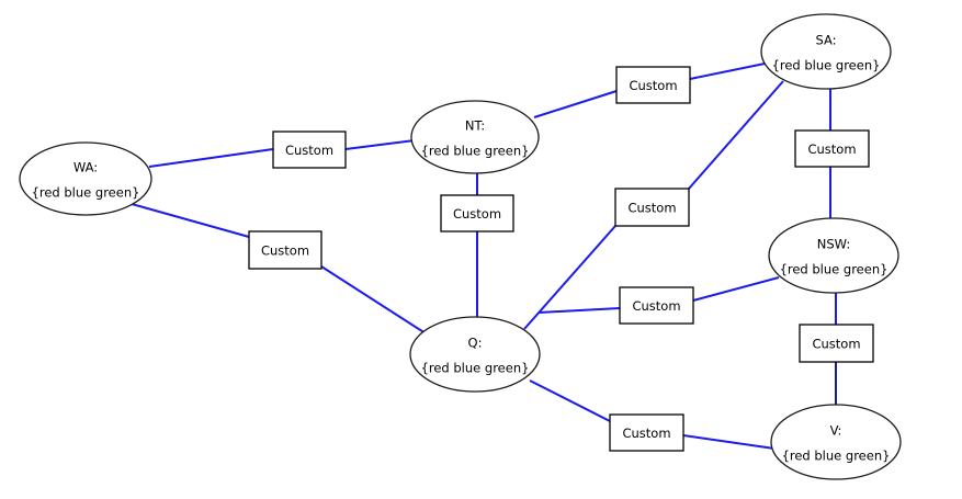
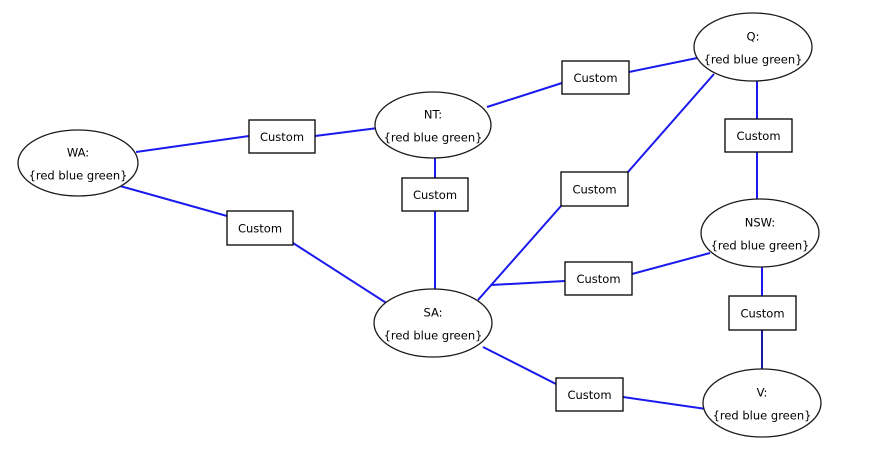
  Custom
  Custom
  Custom
  Custom
  Custom
  Custom
  Custom
  Custom
  Custom
  WA:
  {red blue green}
  NT:
  {red blue green}
- SA:
+ Q:
  {red blue green}
- Q:
+ SA:
  {red blue green}
  NSW:
  {red blue green}
  V:
  {red blue green}
